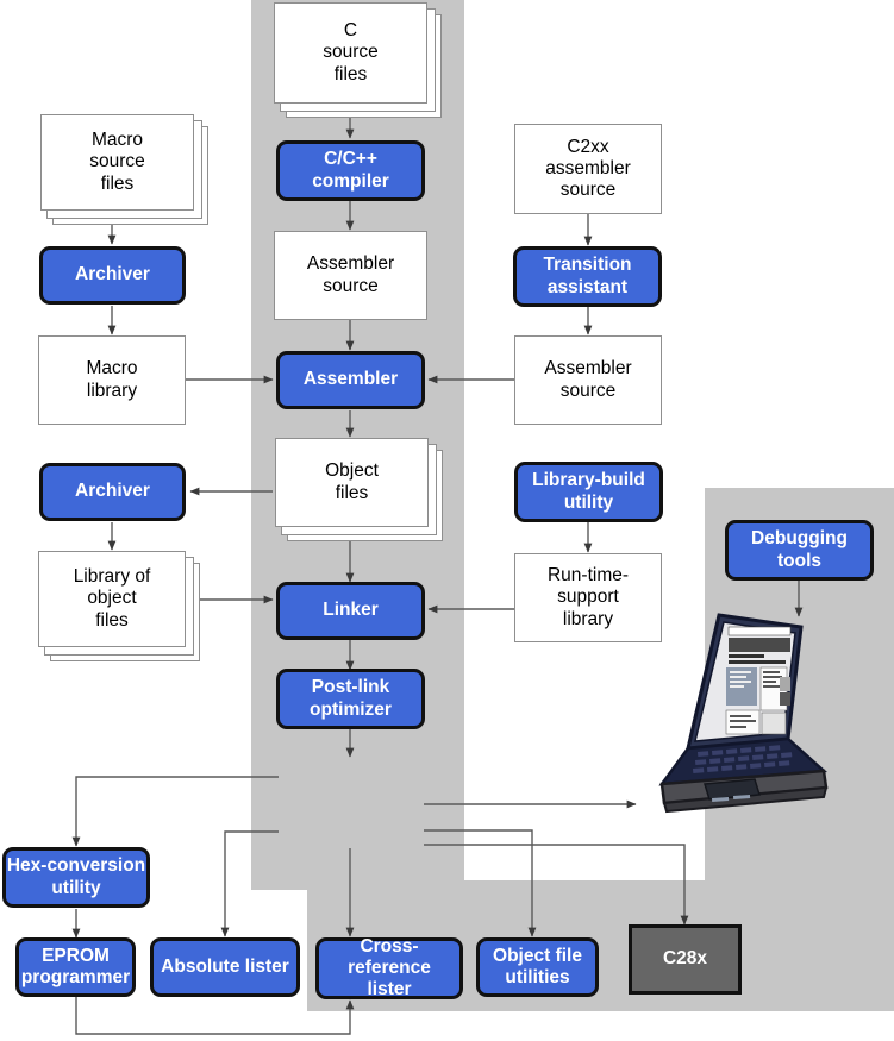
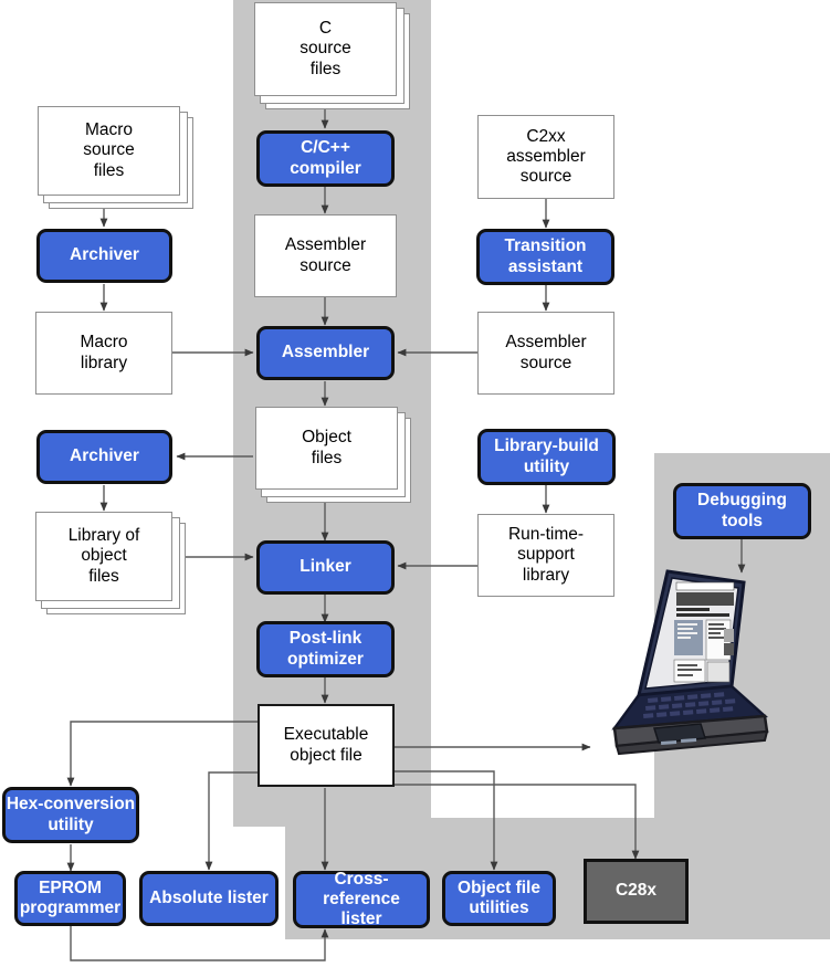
  C
  source
  files
  C/C++
  compiler
  Assembler
  source
  Macro
  source
  files
  Archiver
  Macro
  library
  C2xx
  assembler
  source
  Transition
  assistant
  Assembler
  source
  Assembler
  Object
  files
  Archiver
  Library of
  object
  files
  Library-build
  utility
  Run-time-
  support
  library
  Linker
  Post-link
  optimizer
+ Executable
+ object file
  Debugging
  tools
  Hex-conversion
  utility
  EPROM
  programmer
  Absolute lister
  Cross-reference
  lister
  Object file
  utilities
  C28x
